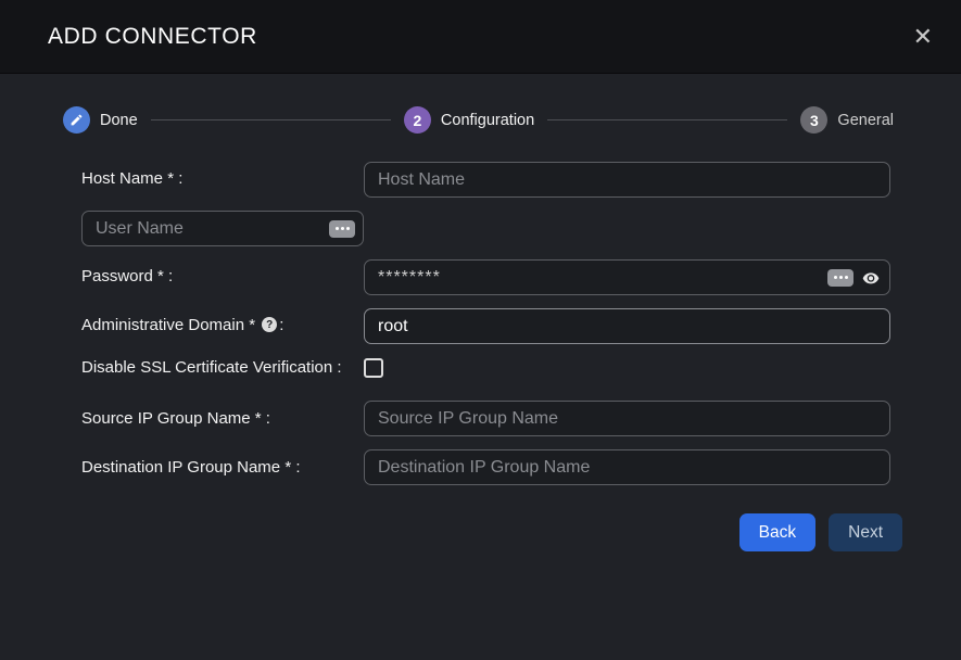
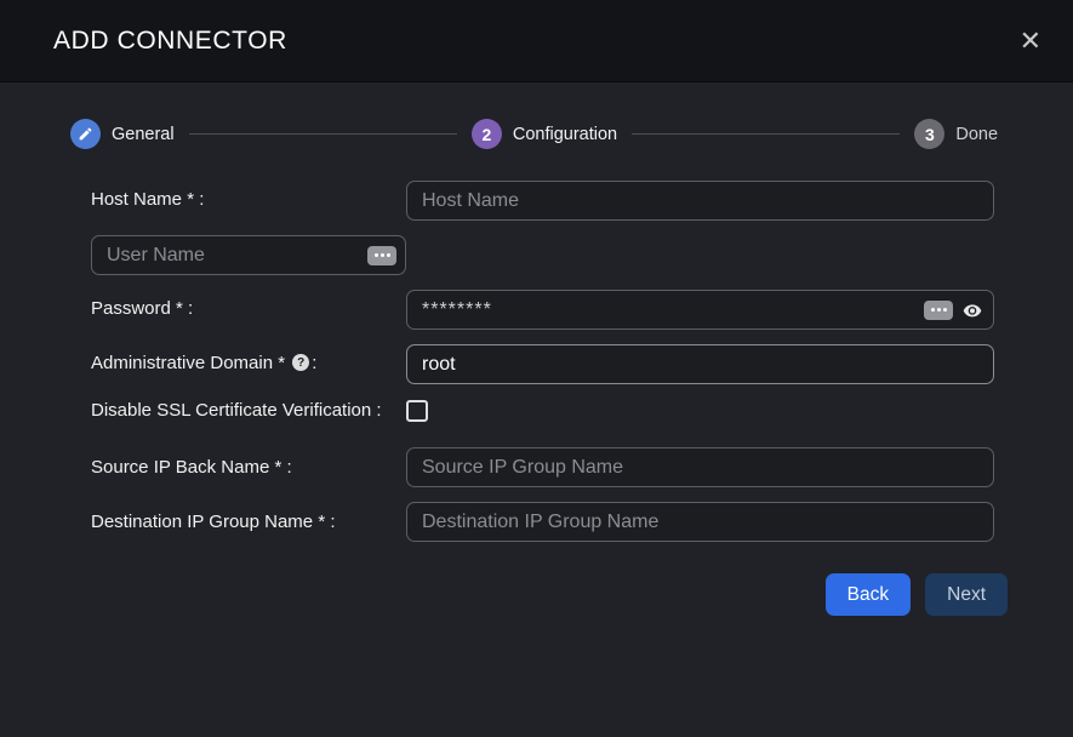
  ADD CONNECTOR
  ✕
- Done
+ General
  2
  Configuration
  3
- General
+ Done
  Host Name * :
  Host Name
  User Name
  Password * :
  ********
  Administrative Domain * ? :
  root
  Disable SSL Certificate Verification :
- Source IP Group Name * :
+ Source IP Back Name * :
  Source IP Group Name
  Destination IP Group Name * :
  Destination IP Group Name
  Back
  Next
